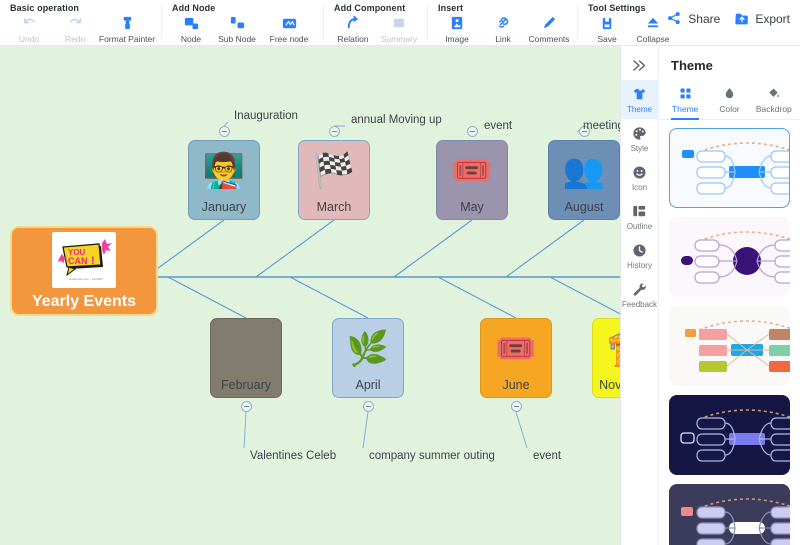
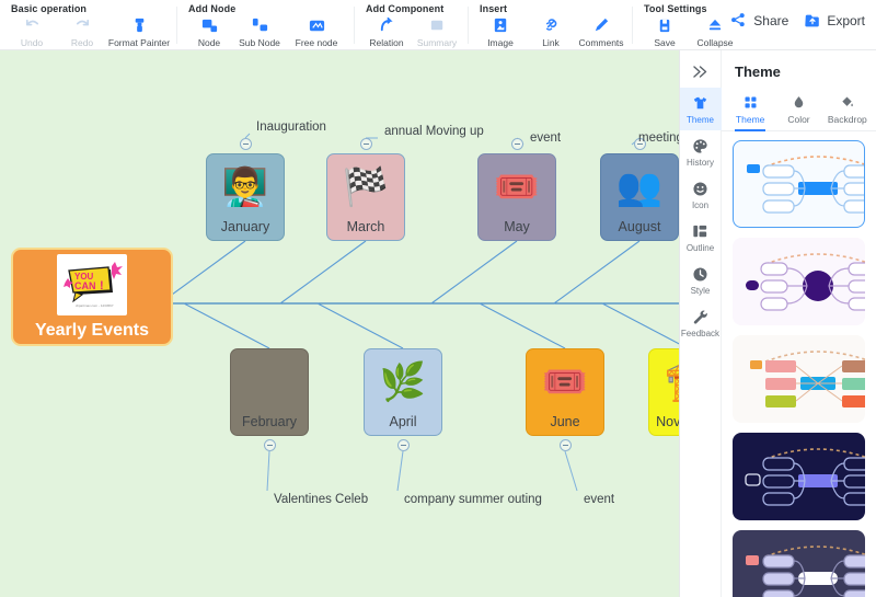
  Basic operation
  Undo
  Redo
  Format Painter
  Add Node
  Node
  Sub Node
  Free node
  Add Component
  Relation
  Summary
  Insert
  Image
  Link
  Comments
  Tool Settings
  Save
  Collapse
  Share
  Export
  YOU
  CAN
  !
  Yearly Events
  👨‍🏫
  January
  Inauguration
  🏁
  March
  annual Moving up
  🎟️
  May
  event
  👥
  August
  meetin
  February
  Valentines Celeb
  🌿
  April
  company summer outing
  🎟️
  June
  event
  Theme
- Style
+ History
  Icon
  Outline
- History
+ Style
  Feedback
  Theme
  Theme
  Color
  Backdrop
